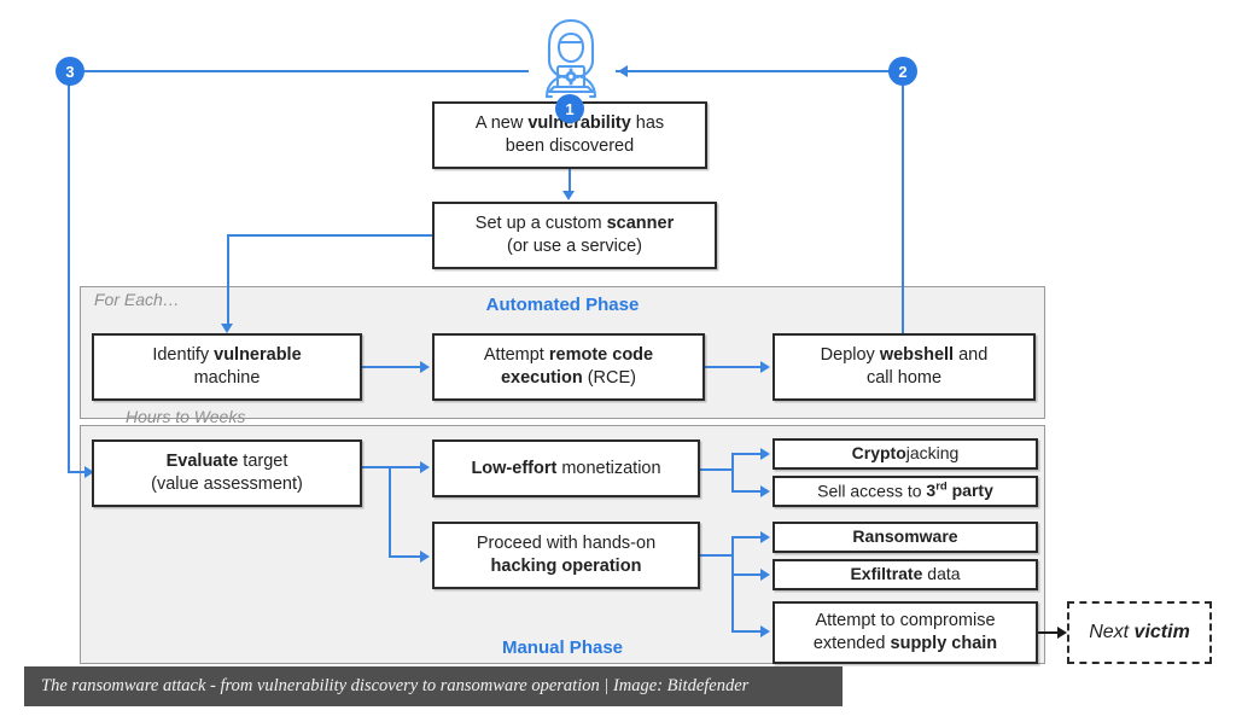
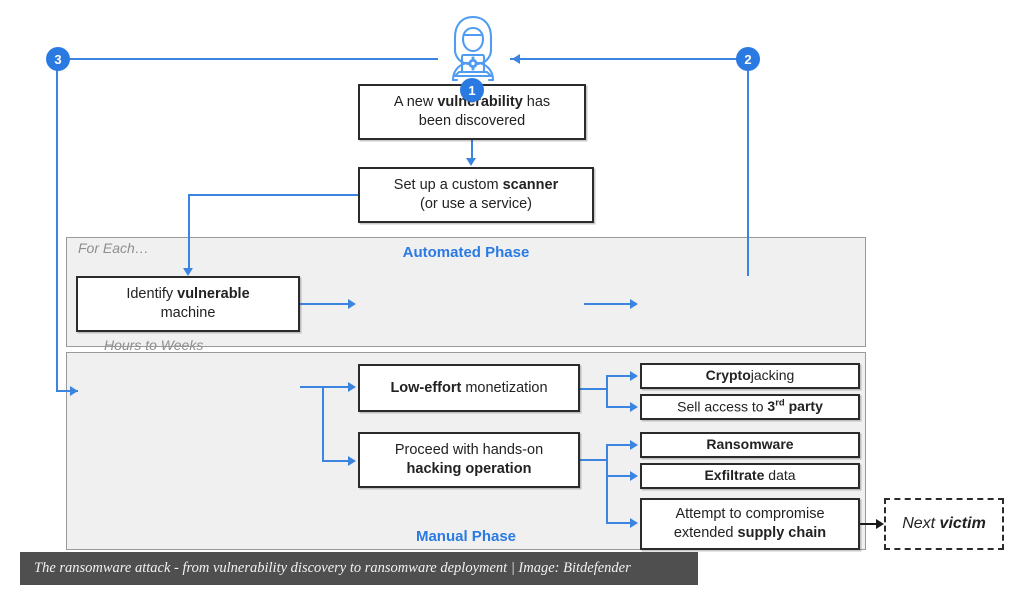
  Automated Phase
  Manual Phase
  For Each…
  Hours to Weeks
  1
  2
  3
  A new vulnerability has
  been discovered
  Set up a custom scanner
  (or use a service)
  Identify vulnerable
  machine
- Attempt remote code
- execution (RCE)
- Deploy webshell and
- call home
- Evaluate target
- (value assessment)
  Low-effort monetization
  Proceed with hands-on
  hacking operation
  Cryptojacking
  Sell access to 3rd party
  Ransomware
  Exfiltrate data
  Attempt to compromise
  extended supply chain
  Next victim
- The ransomware attack - from vulnerability discovery to ransomware operation | Image: Bitdefender
+ The ransomware attack - from vulnerability discovery to ransomware deployment | Image: Bitdefender
